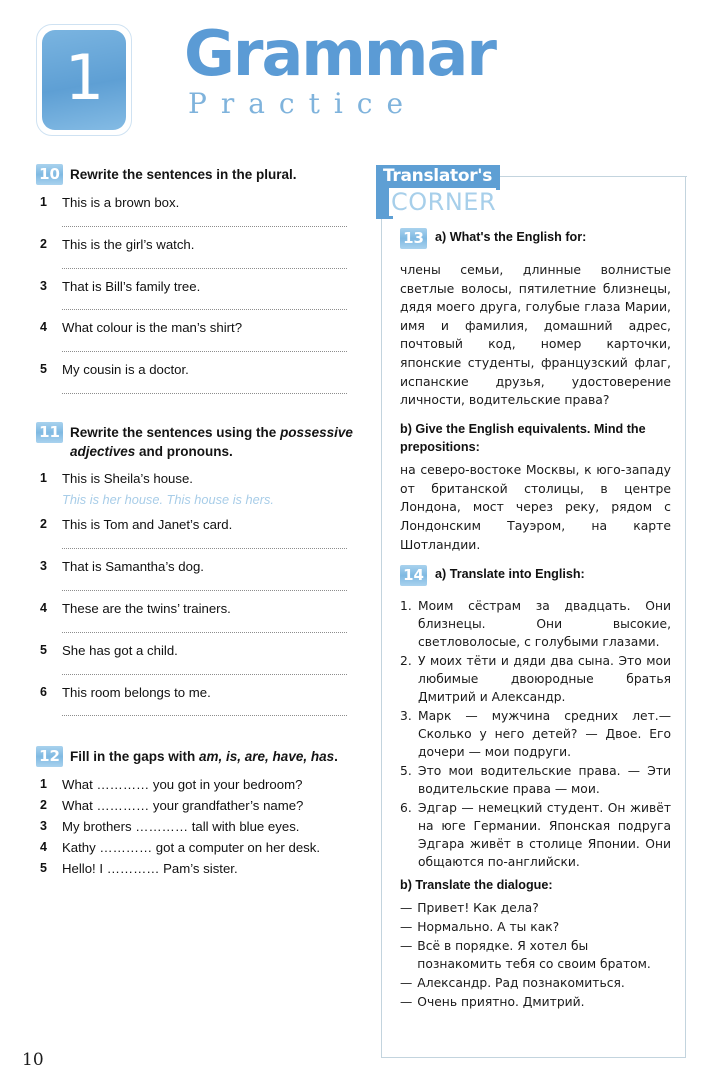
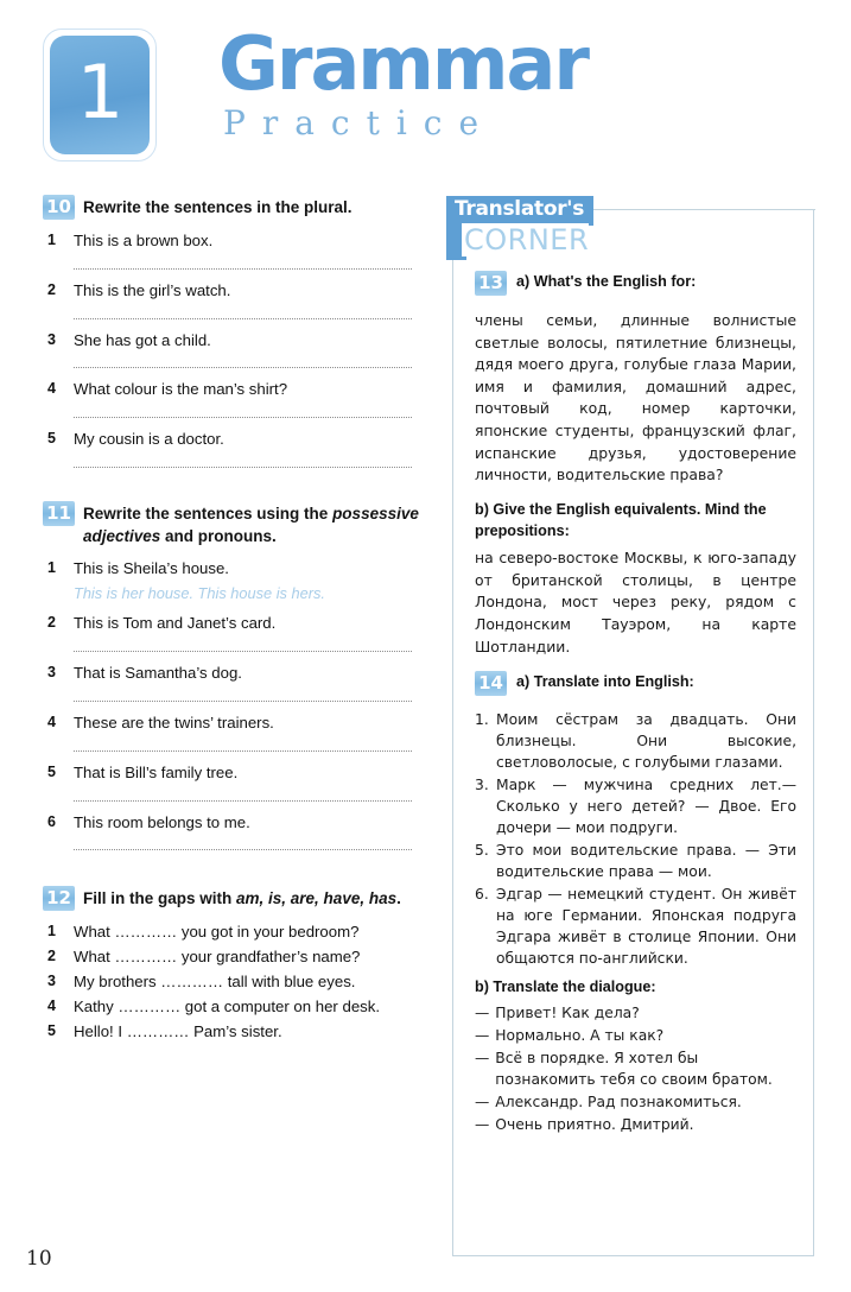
  1
  Grammar
  Practice
  10
  Rewrite the sentences in the plural.
  1
  This is a brown box.
  2
  This is the girl’s watch.
  3
- That is Bill’s family tree.
+ She has got a child.
  4
  What colour is the man’s shirt?
  5
  My cousin is a doctor.
  11
  Rewrite the sentences using the possessive adjectives and pronouns.
  1
  This is Sheila’s house.
  This is her house. This house is hers.
  2
  This is Tom and Janet’s card.
  3
  That is Samantha’s dog.
  4
  These are the twins’ trainers.
  5
- She has got a child.
+ That is Bill’s family tree.
  6
  This room belongs to me.
  12
  Fill in the gaps with am, is, are, have, has.
  1
  What ………… you got in your bedroom?
  2
  What ………… your grandfather’s name?
  3
  My brothers ………… tall with blue eyes.
  4
  Kathy ………… got a computer on her desk.
  5
  Hello! I ………… Pam’s sister.
  13
  a) What's the English for:
  члены семьи, длинные волнистые светлые волосы, пятилетние близнецы, дядя моего друга, голубые глаза Марии, имя и фамилия, домашний адрес, почтовый код, номер карточки, японские студенты, французский флаг, испанские друзья, удостоверение личности, водительские права?
  b) Give the English equivalents. Mind the prepositions:
  на северо-востоке Москвы, к юго-западу от британской столицы, в центре Лондона, мост через реку, рядом с Лондонским Тауэром, на карте Шотландии.
  14
  a) Translate into English:
  1.
  Моим сёстрам за двадцать. Они близнецы. Они высокие, светловолосые, с голубыми глазами.
- 2.
- У моих тёти и дяди два сына. Это мои любимые двоюродные братья Дмитрий и Александр.
  3.
  Марк — мужчина средних лет.— Сколько у него детей? — Двое. Его дочери — мои подруги.
  5.
  Это мои водительские права. — Эти водительские права — мои.
  6.
  Эдгар — немецкий студент. Он живёт на юге Германии. Японская подруга Эдгара живёт в столице Японии. Они общаются по-английски.
  b) Translate the dialogue:
  —
  Привет! Как дела?
  —
  Нормально. А ты как?
  —
  Всё в порядке. Я хотел бы познакомить тебя со своим братом.
  —
  Александр. Рад познакомиться.
  —
  Очень приятно. Дмитрий.
  Translator's
  CORNER
  10
